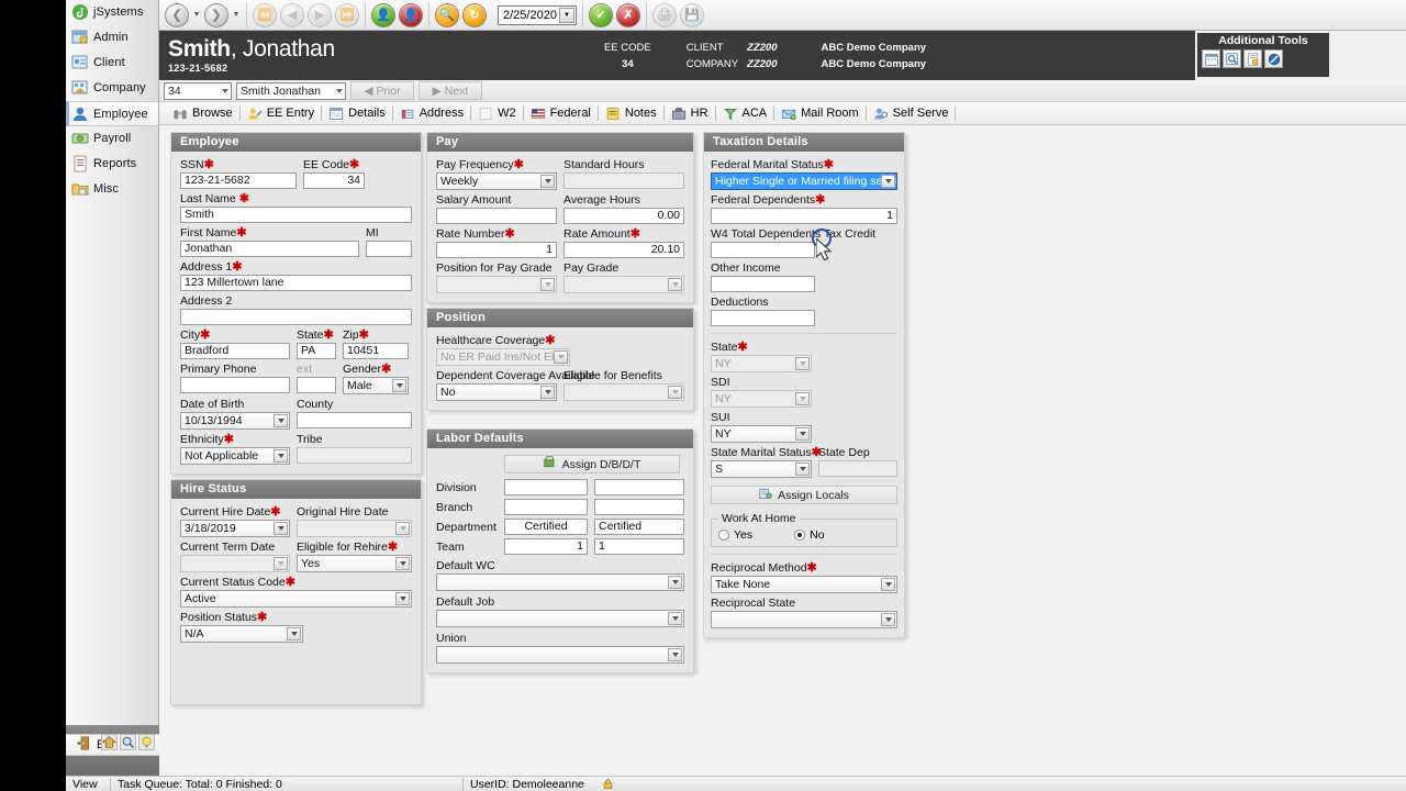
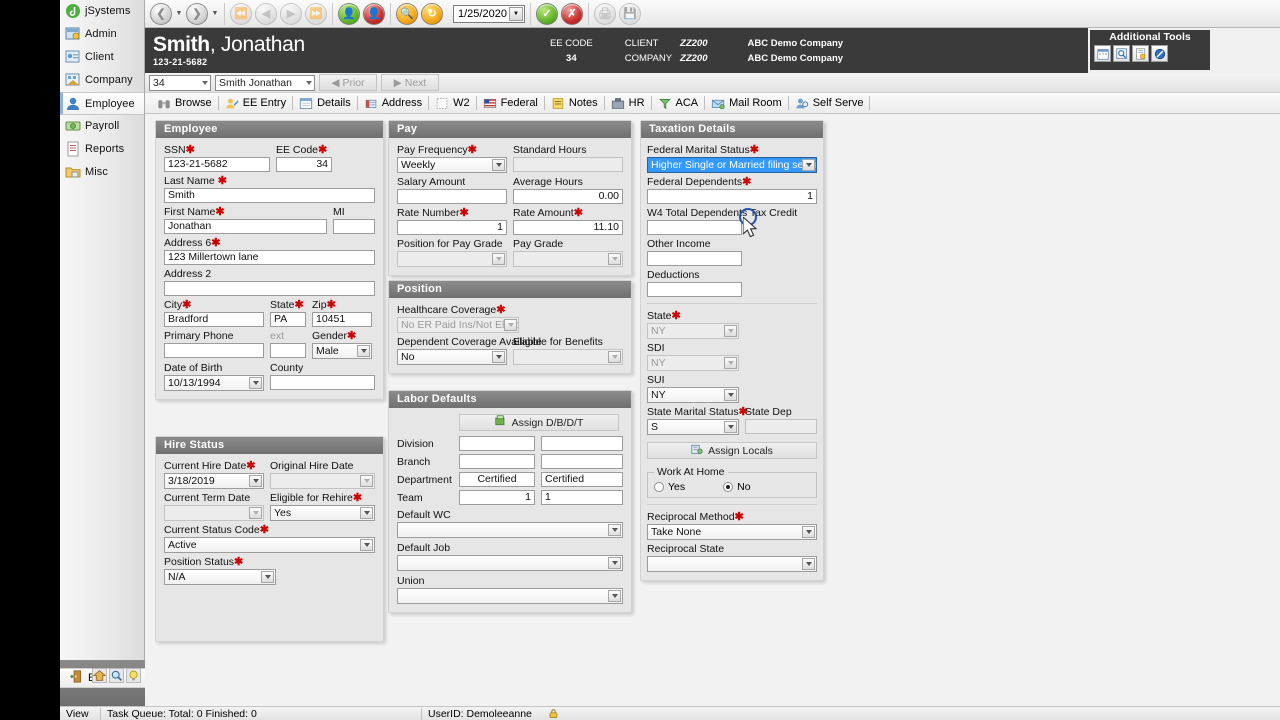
  jSystems
  Admin
  Client
  Company
  Employee
  Payroll
  Reports
  Misc
  ❮
  ❯
  ⏪
  ◀
  ▶
  ⏩
  👤
  👤
  🔍
  ↻
- 2/25/2020
+ 1/25/2020
  ✓
  ✗
  🖨
  💾
  Smith, Jonathan
  123-21-5682
  EE CODE
  34
  CLIENT
  ZZ200
  COMPANY
  ZZ200
  ABC Demo Company
  ABC Demo Company
  Additional Tools
  34
  Smith Jonathan
  ◀
  Prior
  ▶
  Next
  Browse
  EE Entry
  Details
  Address
  W2
  Federal
  Notes
  HR
  ACA
  Mail Room
  Self Serve
  Employee
  SSN✱
  123-21-5682
  EE Code✱
  34
  Last Name ✱
  Smith
  First Name✱
  Jonathan
  MI
- Address 1✱
+ Address 6✱
  123 Millertown lane
  Address 2
  City✱
  Bradford
  State✱
  PA
  Zip✱
  10451
  Primary Phone
  ext
  Gender✱
  Male
  Date of Birth
  10/13/1994
  County
- Ethnicity✱
- Not Applicable
- Tribe
  Hire Status
  Current Hire Date✱
  3/18/2019
  Original Hire Date
  Current Term Date
  Eligible for Rehire✱
  Yes
  Current Status Code✱
  Active
  Position Status✱
  N/A
  Pay
  Pay Frequency✱
  Weekly
  Standard Hours
  Salary Amount
  Average Hours
  0.00
  Rate Number✱
  1
  Rate Amount✱
- 20.10
+ 11.10
  Position for Pay Grade
  Pay Grade
  Position
  Healthcare Coverage✱
  No ER Paid Ins/Not Eb
  Dependent Coverage Av
  No
  Eligible for Benefits
  Labor Defaults
  Assign D/B/D/T
  Division
  Branch
  Department
  Certified
  Certified
  Team
  1
  1
  Default WC
  Default Job
  Union
  Taxation Details
  Federal Marital Status✱
  Higher Single or Married filing se
  Federal Dependents✱
  1
  W4 Total Dependents Tax Credit
  Other Income
  Deductions
  State✱
  NY
  SDI
  NY
  SUI
  NY
  State Marital Status✱
  S
  State Dep
  Assign Locals
  Work At Home
  Yes
  No
  Reciprocal Method✱
  Take None
  Reciprocal State
  View
  Task Queue: Total: 0 Finished: 0
  UserID: Demoleeanne
